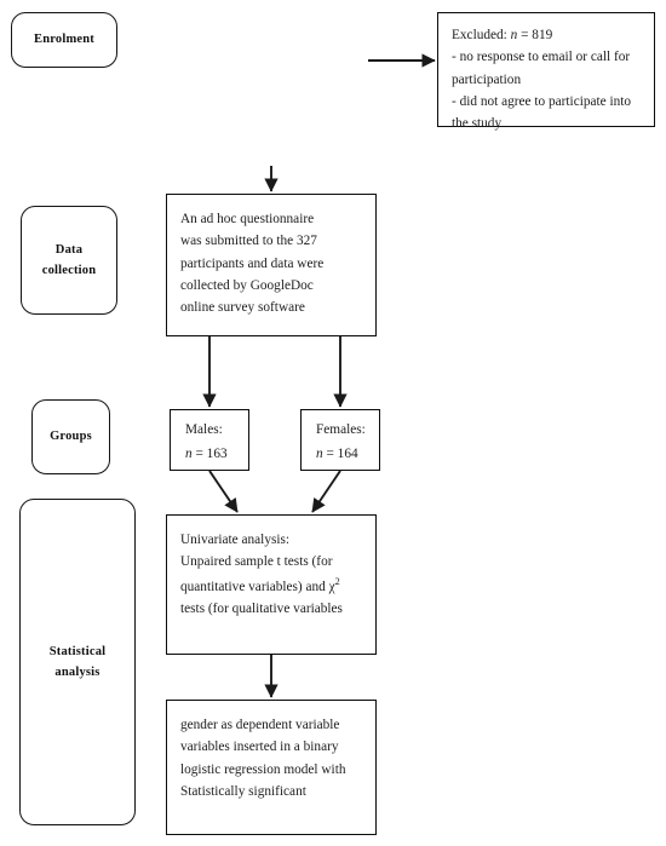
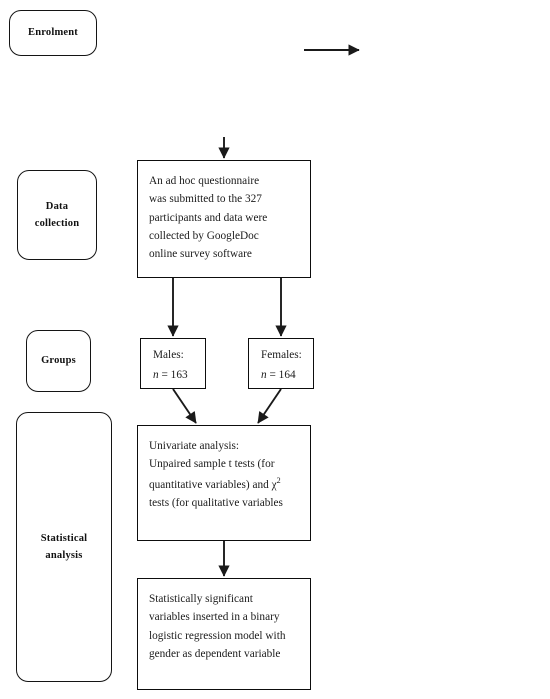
  Enrolment
  Data
  collection
  Groups
  Statistical
  analysis
- Excluded: n = 819
- - no response to email or call for
- participation
- - did not agree to participate into
- the study
  An ad hoc questionnaire
  was submitted to the 327
  participants and data were
  collected by GoogleDoc
  online survey software
  Males:
  n = 163
  Females:
  n = 164
  Univariate analysis:
  Unpaired sample t tests (for
  quantitative variables) and χ2
  tests (for qualitative variables
- gender as dependent variable
+ Statistically significant
  variables inserted in a binary
  logistic regression model with
- Statistically significant
+ gender as dependent variable
